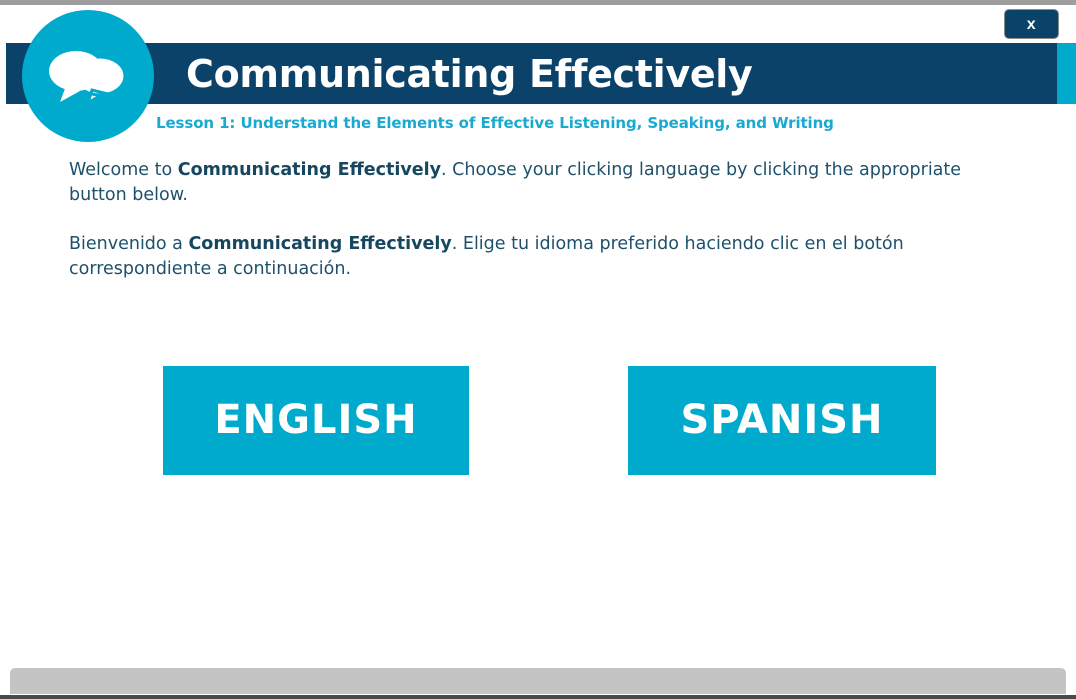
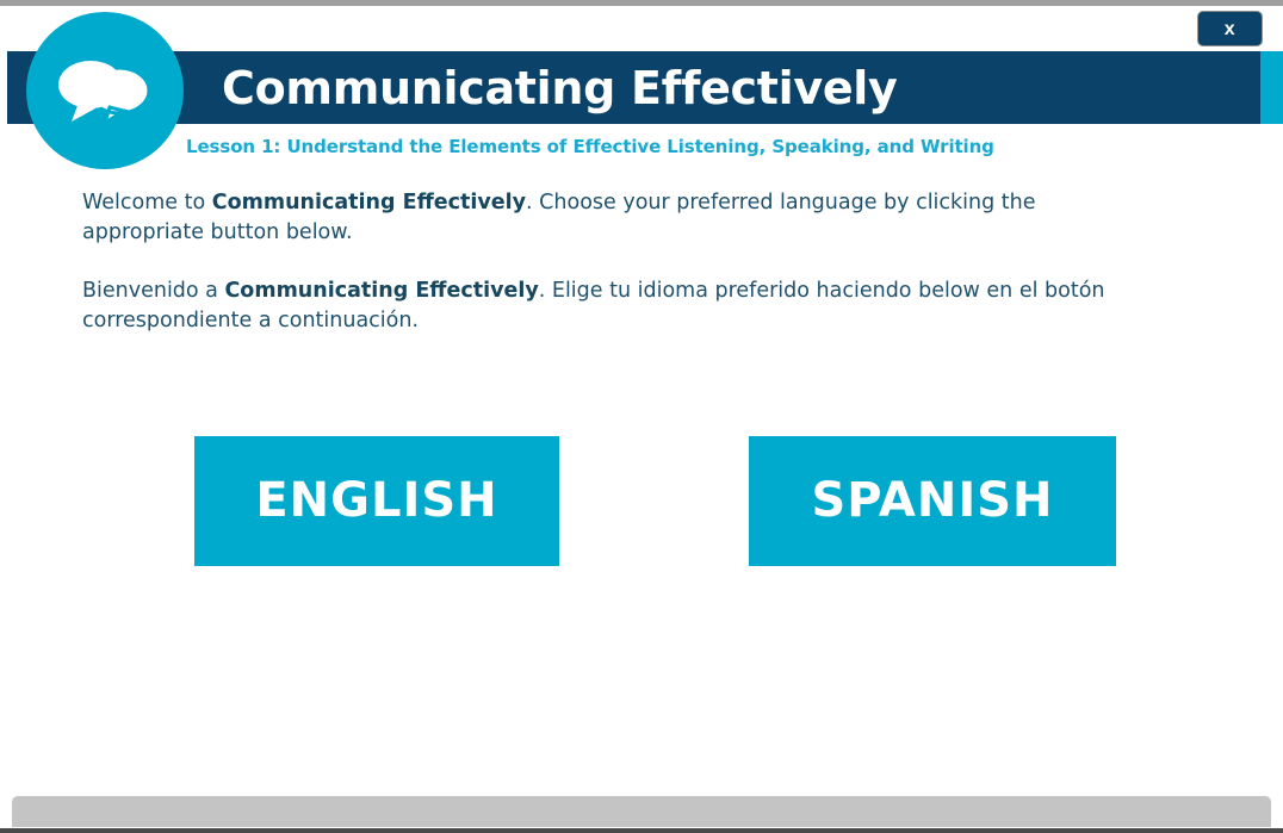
  x
  Communicating Effectively
  Lesson 1: Understand the Elements of Effective Listening, Speaking, and Writing
- Welcome to Communicating Effectively. Choose your clicking language by clicking the appropriate button below.
+ Welcome to Communicating Effectively. Choose your preferred language by clicking the appropriate button below.
- Bienvenido a Communicating Effectively. Elige tu idioma preferido haciendo clic en el botón correspondiente a continuación.
+ Bienvenido a Communicating Effectively. Elige tu idioma preferido haciendo below en el botón correspondiente a continuación.
  ENGLISH
  SPANISH
